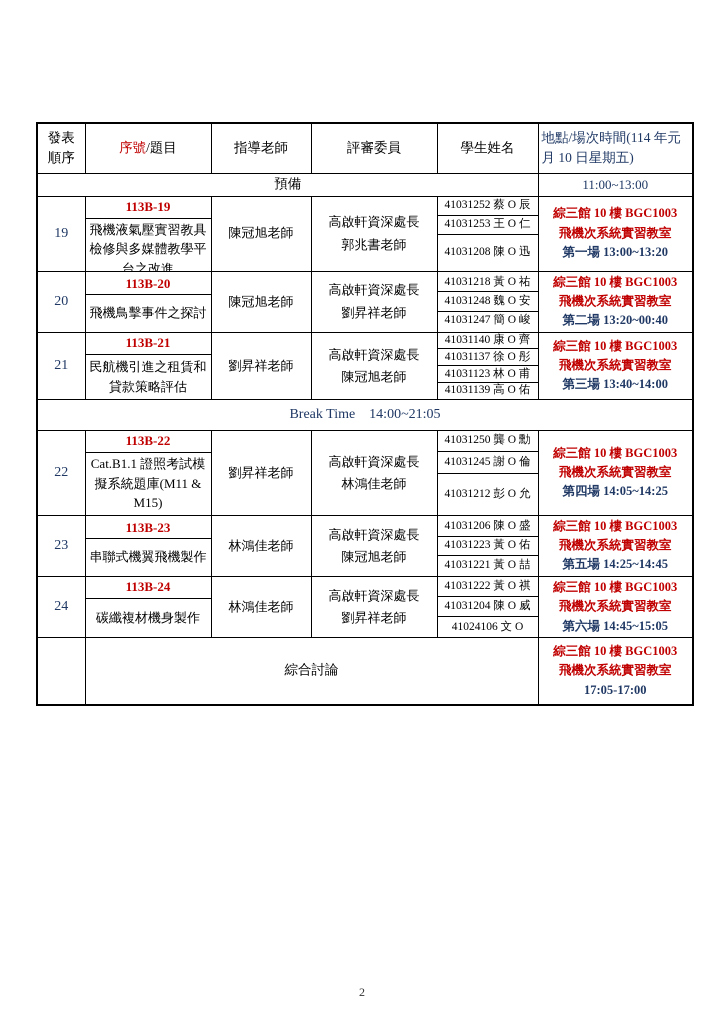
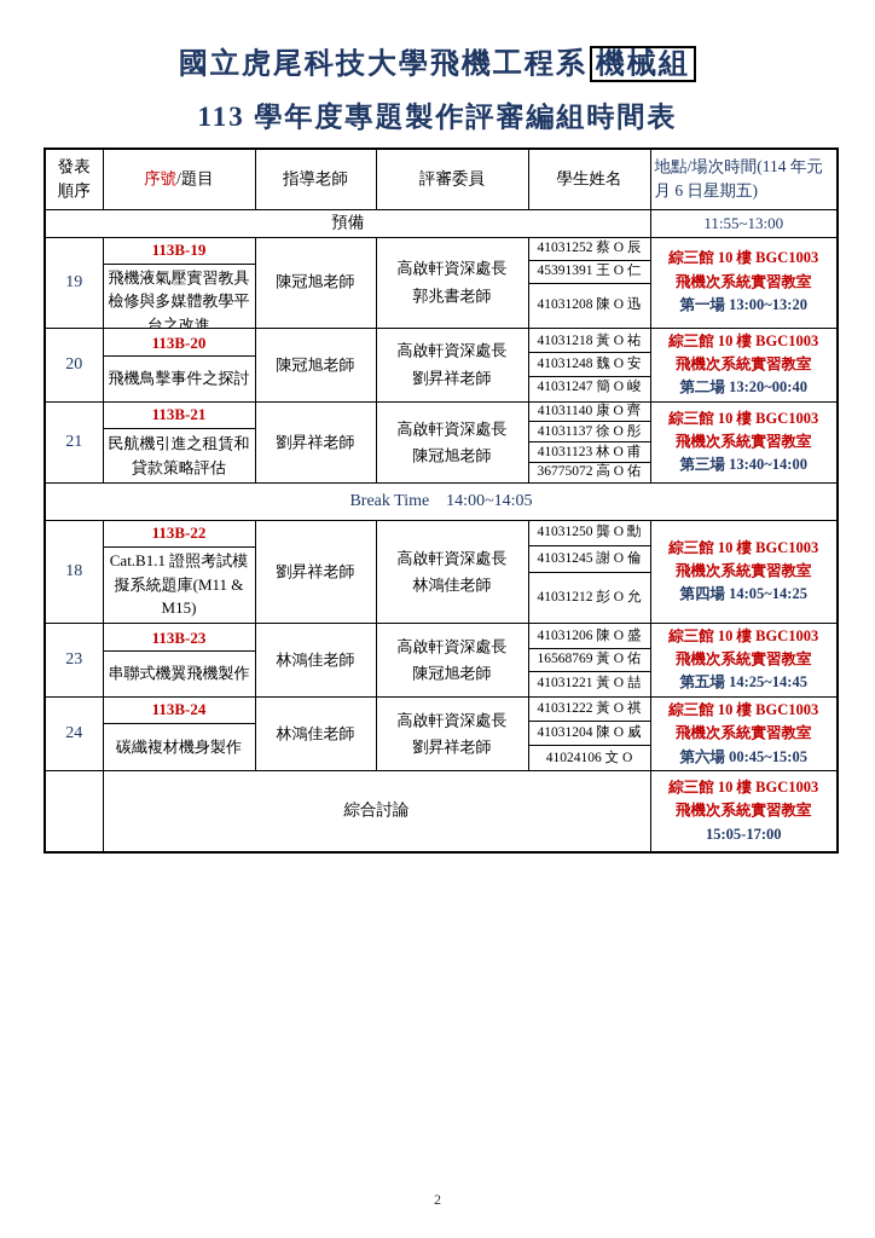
+ 國立虎尾科技大學飛機工程系 機械組
+ 113 學年度專題製作評審編組時間表
- 發表 順序	序號/題目	指導老師	評審委員	學生姓名	地點/場次時間(114 年元月 10 日星期五)
+ 發表 順序	序號/題目	指導老師	評審委員	學生姓名	地點/場次時間(114 年元月 6 日星期五)
- 預備	11:00~13:00
+ 預備	11:55~13:00
- 19	113B-19 飛機液氣壓實習教具檢修與多媒體教學平台之改進	陳冠旭老師	高啟軒資深處長 郭兆書老師	41031252 蔡 Ο 辰 41031253 王 Ο 仁 41031208 陳 Ο 迅	綜三館 10 樓 BGC1003 飛機次系統實習教室 第一場 13:00~13:20
+ 19	113B-19 飛機液氣壓實習教具檢修與多媒體教學平台之改進	陳冠旭老師	高啟軒資深處長 郭兆書老師	41031252 蔡 Ο 辰 45391391 王 Ο 仁 41031208 陳 Ο 迅	綜三館 10 樓 BGC1003 飛機次系統實習教室 第一場 13:00~13:20
  20	113B-20 飛機鳥擊事件之探討	陳冠旭老師	高啟軒資深處長 劉昇祥老師	41031218 黃 Ο 祐 41031248 魏 Ο 安 41031247 簡 Ο 峻	綜三館 10 樓 BGC1003 飛機次系統實習教室 第二場 13:20~00:40
- 21	113B-21 民航機引進之租賃和貸款策略評估	劉昇祥老師	高啟軒資深處長 陳冠旭老師	41031140 康 Ο 齊 41031137 徐 Ο 彤 41031123 林 Ο 甫 41031139 高 Ο 佑	綜三館 10 樓 BGC1003 飛機次系統實習教室 第三場 13:40~14:00
+ 21	113B-21 民航機引進之租賃和貸款策略評估	劉昇祥老師	高啟軒資深處長 陳冠旭老師	41031140 康 Ο 齊 41031137 徐 Ο 彤 41031123 林 Ο 甫 36775072 高 Ο 佑	綜三館 10 樓 BGC1003 飛機次系統實習教室 第三場 13:40~14:00
- Break Time 14:00~21:05
+ Break Time 14:00~14:05
- 22	113B-22 Cat.B1.1 證照考試模擬系統題庫(M11 & M15)	劉昇祥老師	高啟軒資深處長 林鴻佳老師	41031250 龔 Ο 勳 41031245 謝 Ο 倫 41031212 彭 Ο 允	綜三館 10 樓 BGC1003 飛機次系統實習教室 第四場 14:05~14:25
+ 18	113B-22 Cat.B1.1 證照考試模擬系統題庫(M11 & M15)	劉昇祥老師	高啟軒資深處長 林鴻佳老師	41031250 龔 Ο 勳 41031245 謝 Ο 倫 41031212 彭 Ο 允	綜三館 10 樓 BGC1003 飛機次系統實習教室 第四場 14:05~14:25
- 23	113B-23 串聯式機翼飛機製作	林鴻佳老師	高啟軒資深處長 陳冠旭老師	41031206 陳 Ο 盛 41031223 黃 Ο 佑 41031221 黃 Ο 喆	綜三館 10 樓 BGC1003 飛機次系統實習教室 第五場 14:25~14:45
+ 23	113B-23 串聯式機翼飛機製作	林鴻佳老師	高啟軒資深處長 陳冠旭老師	41031206 陳 Ο 盛 16568769 黃 Ο 佑 41031221 黃 Ο 喆	綜三館 10 樓 BGC1003 飛機次系統實習教室 第五場 14:25~14:45
- 24	113B-24 碳纖複材機身製作	林鴻佳老師	高啟軒資深處長 劉昇祥老師	41031222 黃 Ο 祺 41031204 陳 Ο 威 41024106 文 Ο	綜三館 10 樓 BGC1003 飛機次系統實習教室 第六場 14:45~15:05
+ 24	113B-24 碳纖複材機身製作	林鴻佳老師	高啟軒資深處長 劉昇祥老師	41031222 黃 Ο 祺 41031204 陳 Ο 威 41024106 文 Ο	綜三館 10 樓 BGC1003 飛機次系統實習教室 第六場 00:45~15:05
- 	綜合討論	綜三館 10 樓 BGC1003 飛機次系統實習教室 17:05-17:00
+ 	綜合討論	綜三館 10 樓 BGC1003 飛機次系統實習教室 15:05-17:00
  2
